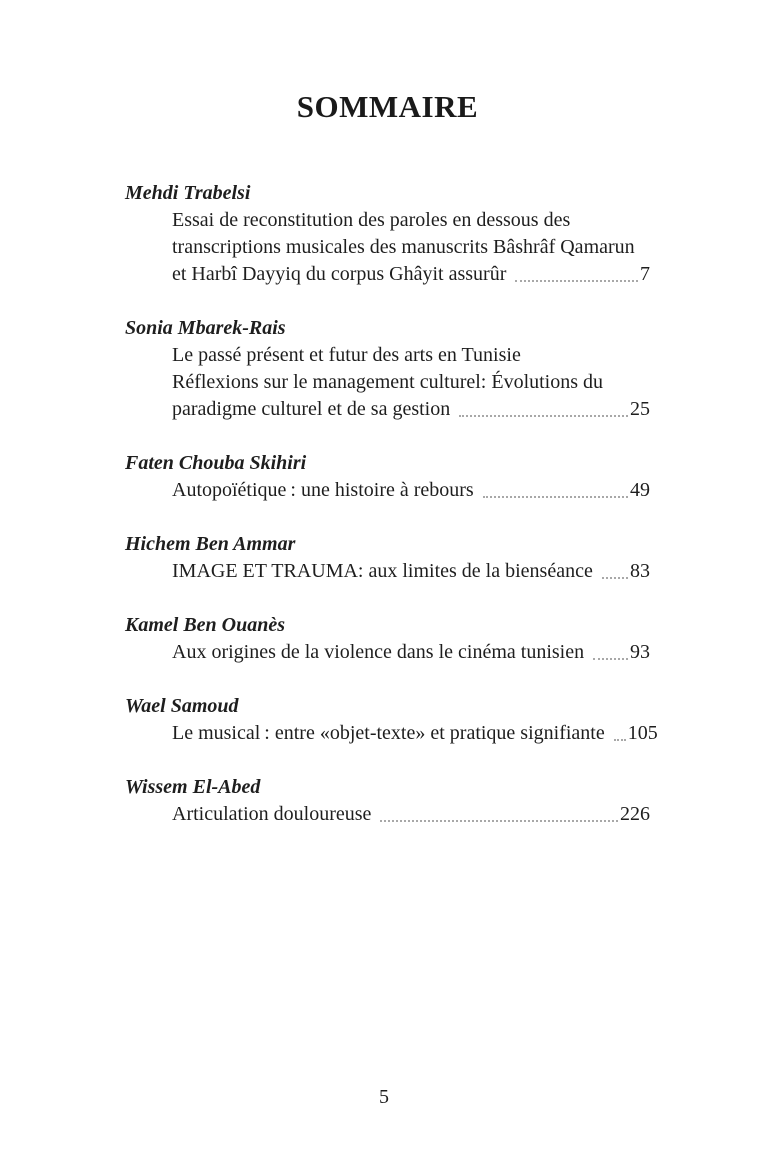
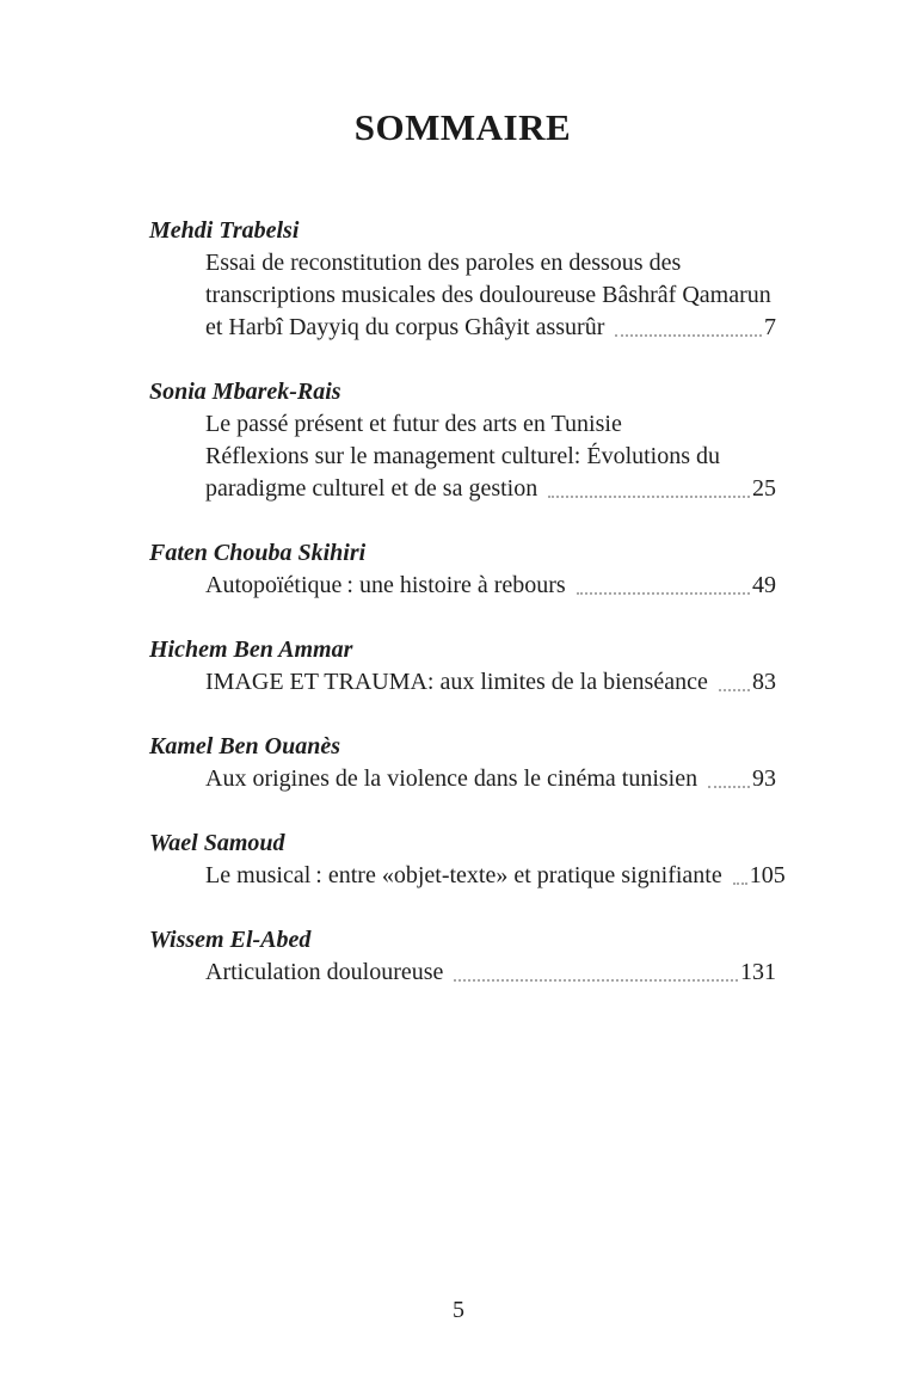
  SOMMAIRE
  Mehdi Trabelsi
  Essai de reconstitution des paroles en dessous des
- transcriptions musicales des manuscrits Bâshrâf Qamarun
+ transcriptions musicales des douloureuse Bâshrâf Qamarun
  et Harbî Dayyiq du corpus Ghâyit assurûr
  7
  Sonia Mbarek-Rais
  Le passé présent et futur des arts en Tunisie
  Réflexions sur le management culturel: Évolutions du
  paradigme culturel et de sa gestion
  25
  Faten Chouba Skihiri
  Autopoïétique : une histoire à rebours
  49
  Hichem Ben Ammar
  IMAGE ET TRAUMA: aux limites de la bienséance
  83
  Kamel Ben Ouanès
  Aux origines de la violence dans le cinéma tunisien
  93
  Wael Samoud
  Le musical : entre «objet-texte» et pratique signifiante
  105
  Wissem El-Abed
  Articulation douloureuse
- 226
+ 131
  5
